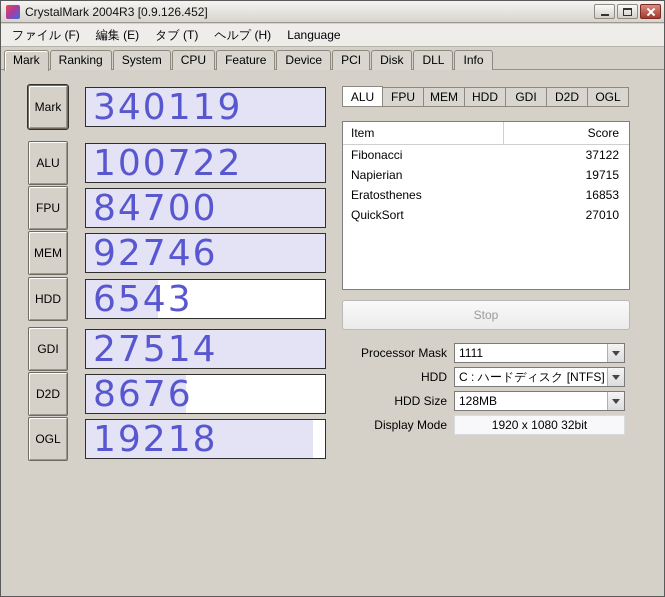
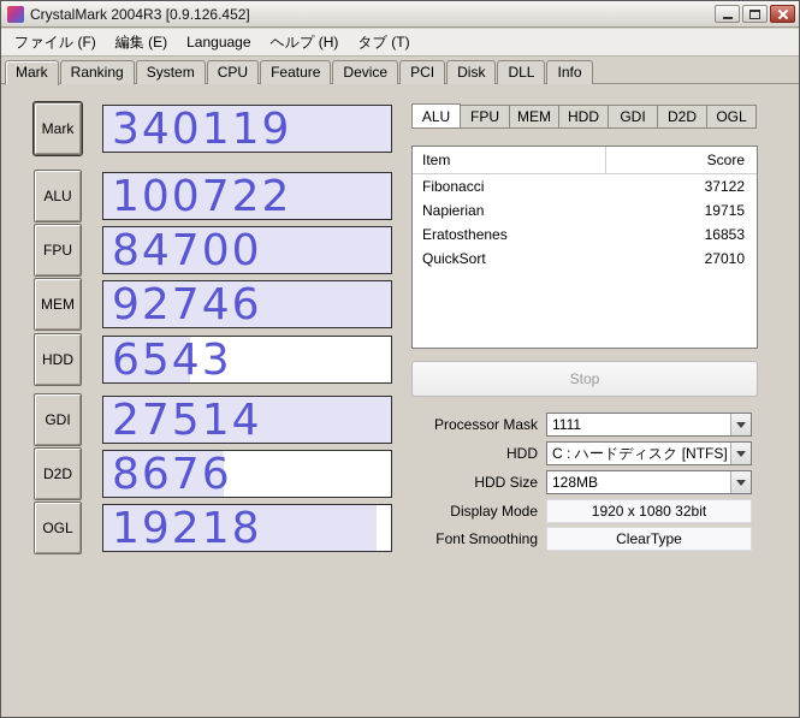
  CrystalMark 2004R3 [0.9.126.452]
  ファイル (F)
  編集 (E)
- タブ (T)
+ Language
  ヘルプ (H)
- Language
+ タブ (T)
  Mark
  Ranking
  System
  CPU
  Feature
  Device
  PCI
  Disk
  DLL
  Info
  Mark
  340119
  ALU
  100722
  FPU
  84700
  MEM
  92746
  HDD
  6543
  GDI
  27514
  D2D
  8676
  OGL
  19218
  ALU
  FPU
  MEM
  HDD
  GDI
  D2D
  OGL
  Item
  Score
  Fibonacci
  37122
  Napierian
  19715
  Eratosthenes
  16853
  QuickSort
  27010
  Stop
  Processor Mask
  1111
  HDD
  C : ハードディスク [NTFS]
  HDD Size
  128MB
  Display Mode
  1920 x 1080 32bit
+ Font Smoothing
+ ClearType
